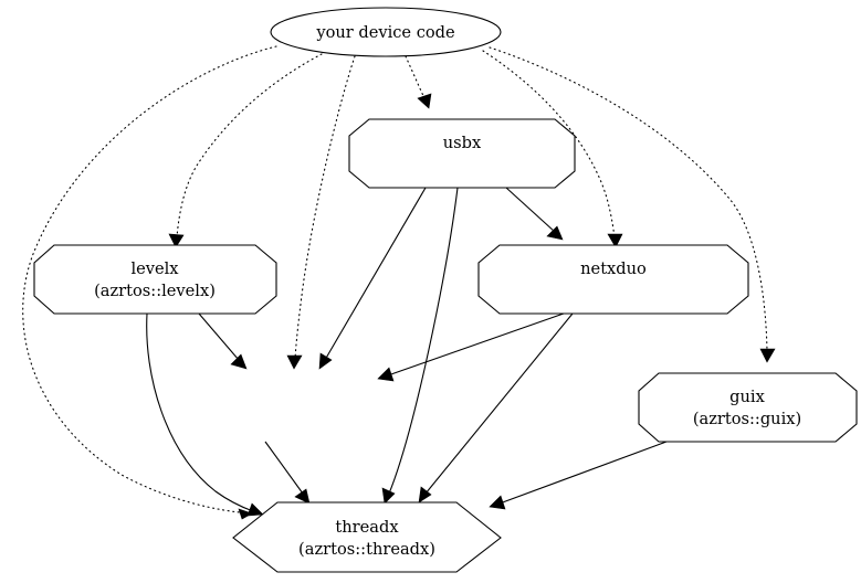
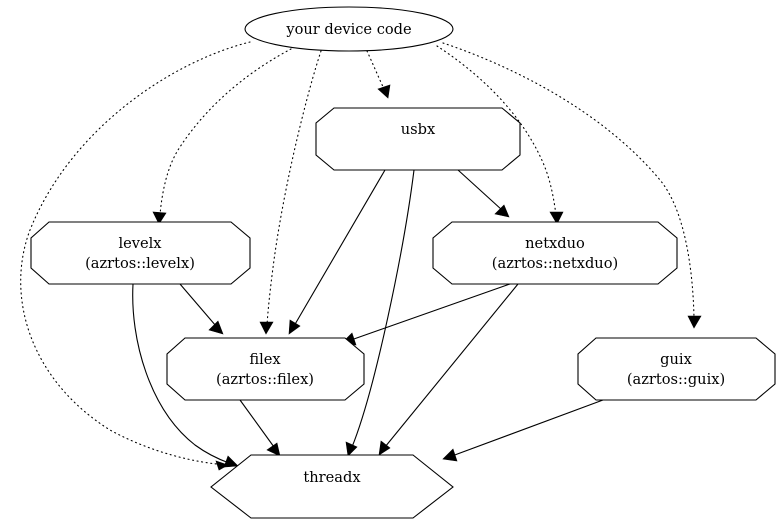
  your device code
  usbx
  levelx
  (azrtos::levelx)
  netxduo
+ (azrtos::netxduo)
+ filex
+ (azrtos::filex)
  guix
  (azrtos::guix)
  threadx
- (azrtos::threadx)
